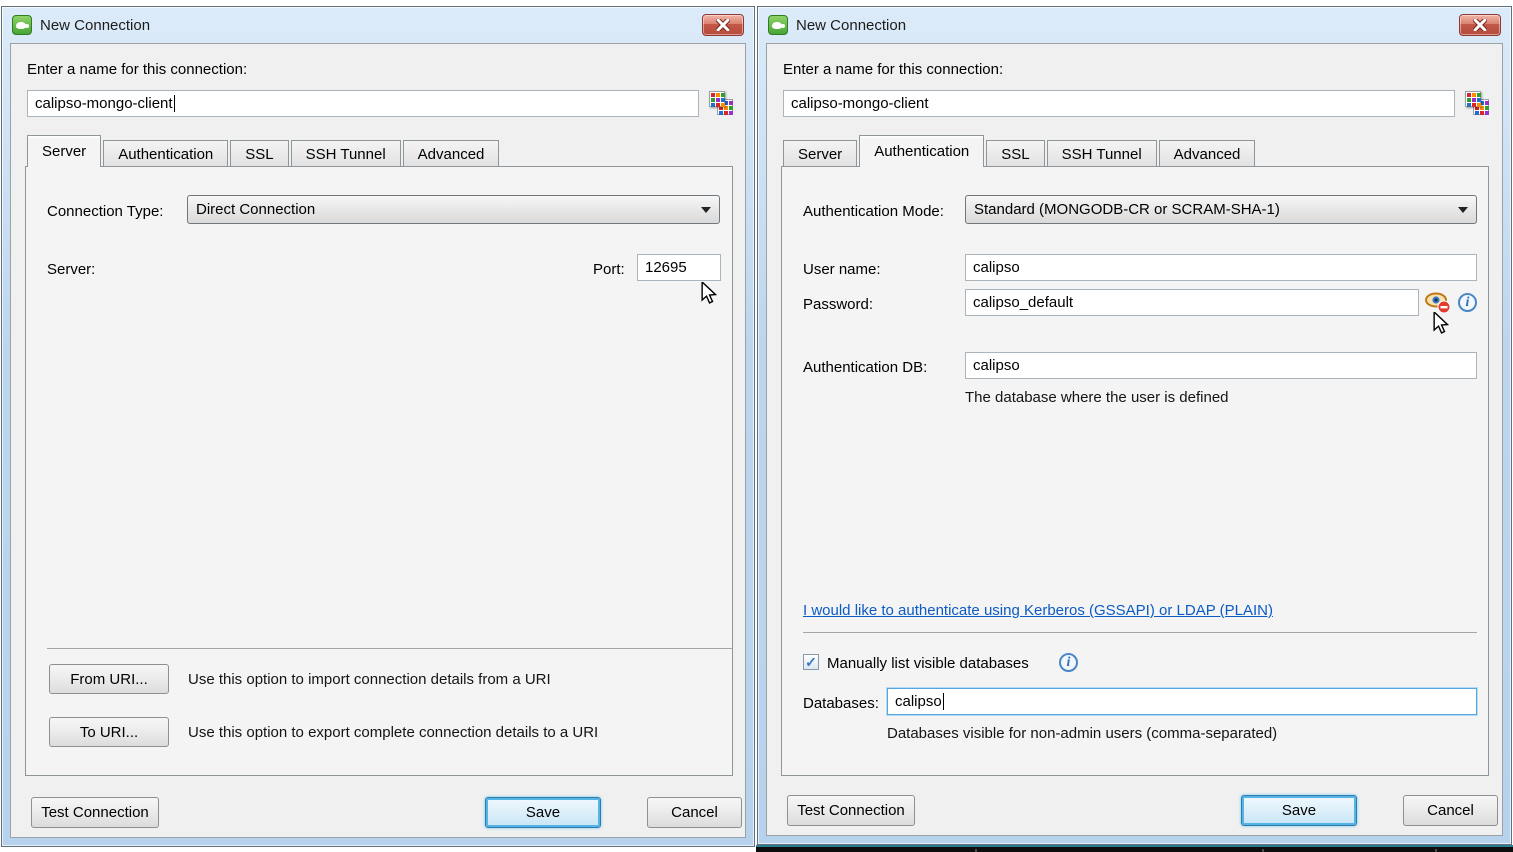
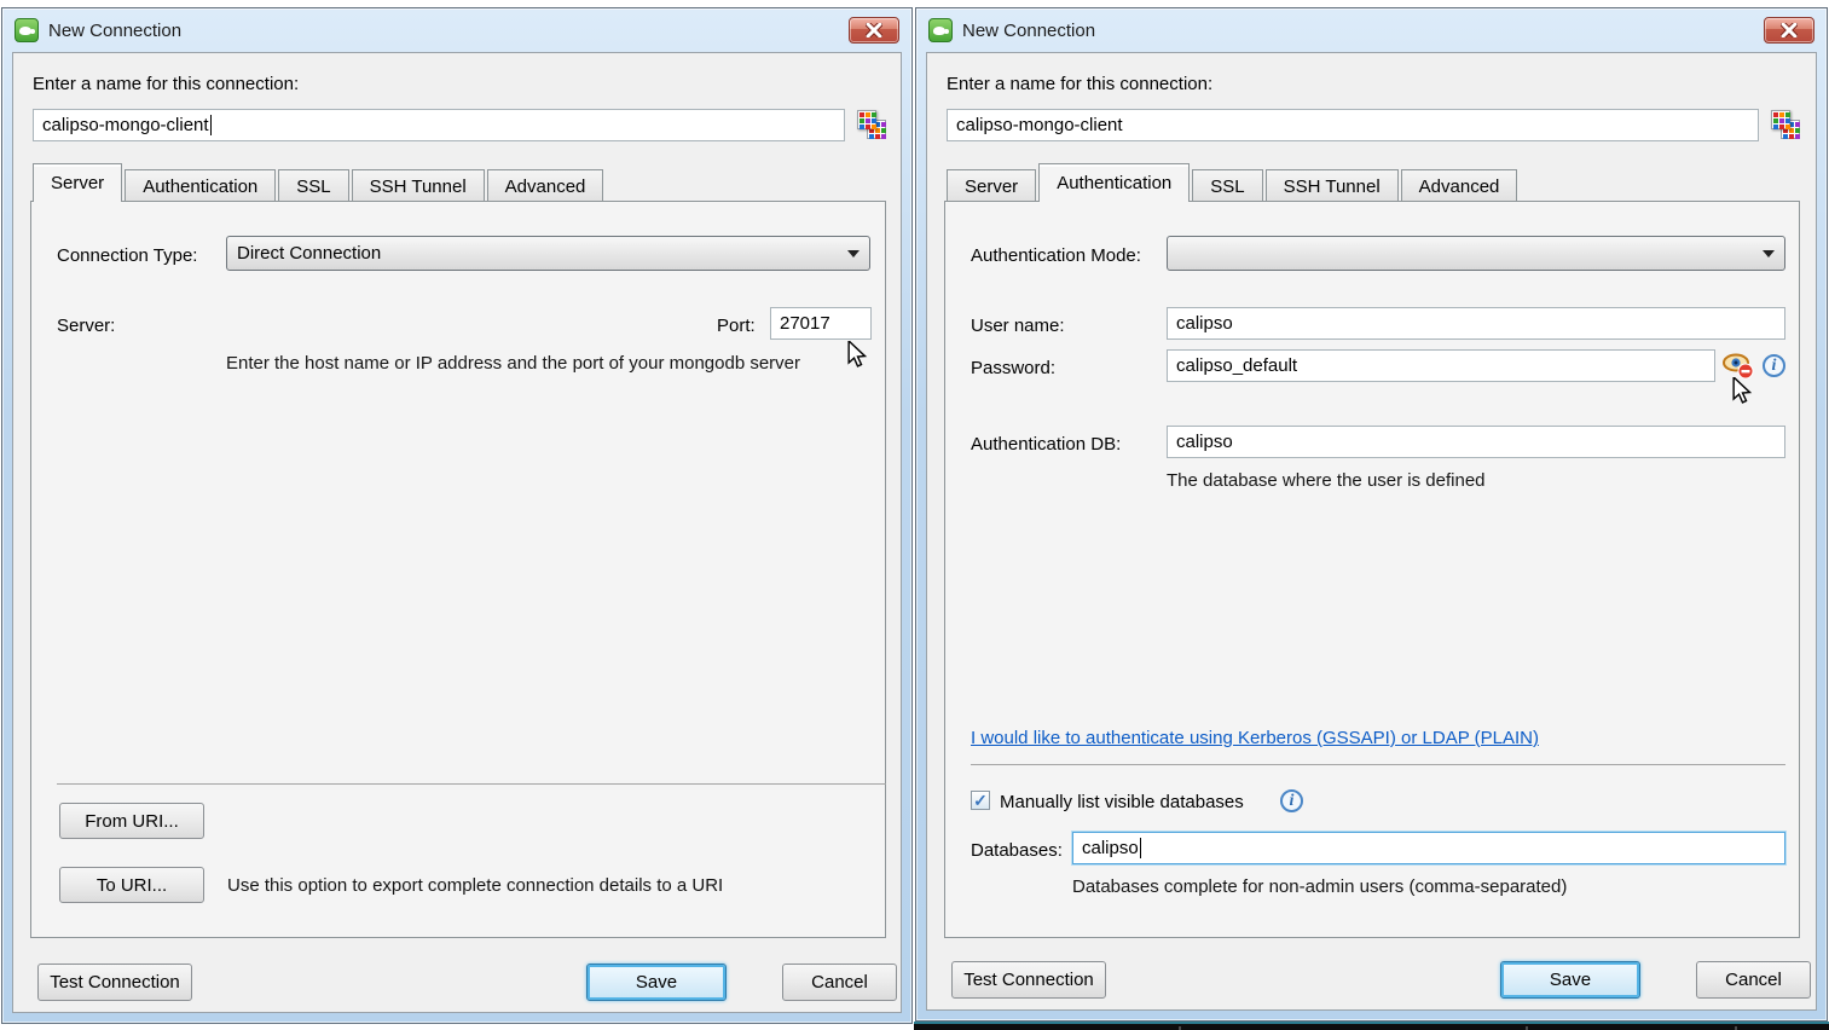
  New Connection
  Enter a name for this connection:
  calipso-mongo-client
  Server
  Authentication
  SSL
  SSH Tunnel
  Advanced
  Connection Type:
  Direct Connection
  Server:
  Port:
- 12695
+ 27017
+ Enter the host name or IP address and the port of your mongodb server
  From URI...
- Use this option to import connection details from a URI
  To URI...
  Use this option to export complete connection details to a URI
  Test Connection
  Save
  Cancel
  New Connection
  Enter a name for this connection:
  calipso-mongo-client
  Server
  Authentication
  SSL
  SSH Tunnel
  Advanced
  Authentication Mode:
- Standard (MONGODB-CR or SCRAM-SHA-1)
  User name:
  calipso
  Password:
  calipso_default
  i
  Authentication DB:
  calipso
  The database where the user is defined
  I would like to authenticate using Kerberos (GSSAPI) or LDAP (PLAIN)
  ✓
  Manually list visible databases
  i
  Databases:
  calipso
- Databases visible for non-admin users (comma-separated)
+ Databases complete for non-admin users (comma-separated)
  Test Connection
  Save
  Cancel
